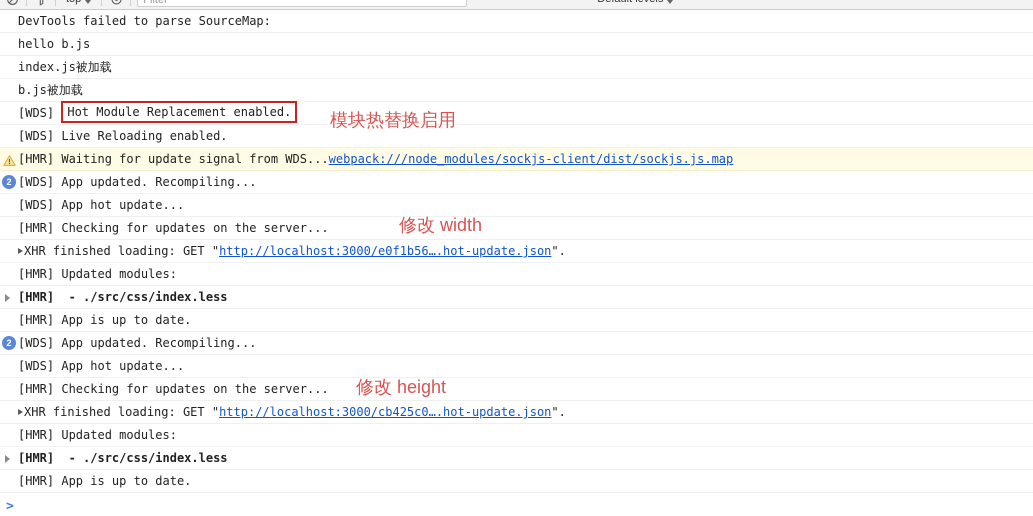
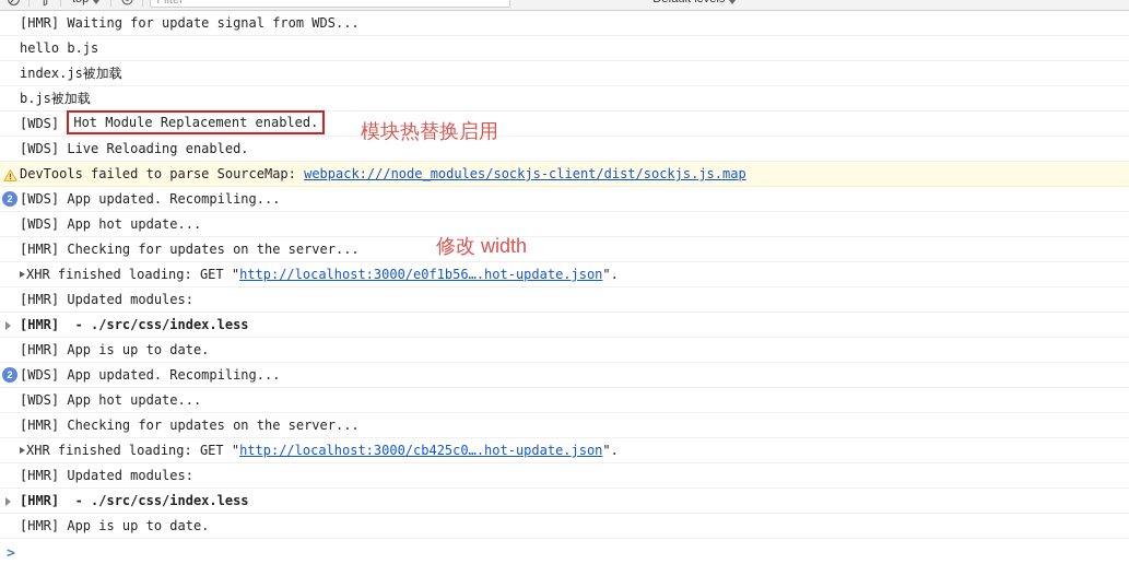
  Filter
- DevTools failed to parse SourceMap:
+ [HMR] Waiting for update signal from WDS...
  hello b.js
  index.js被加载
  b.js被加载
  [WDS] Hot Module Replacement enabled.
  [WDS] Live Reloading enabled.
- [HMR] Waiting for update signal from WDS...webpack:///node_modules/sockjs-client/dist/sockjs.js.map
+ DevTools failed to parse SourceMap: webpack:///node_modules/sockjs-client/dist/sockjs.js.map
  2
  [WDS] App updated. Recompiling...
  [WDS] App hot update...
  [HMR] Checking for updates on the server...
  XHR finished loading: GET "http://localhost:3000/e0f1b56….hot-update.json".
  [HMR] Updated modules:
  [HMR] - ./src/css/index.less
  [HMR] App is up to date.
  2
  [WDS] App updated. Recompiling...
  [WDS] App hot update...
  [HMR] Checking for updates on the server...
  XHR finished loading: GET "http://localhost:3000/cb425c0….hot-update.json".
  [HMR] Updated modules:
  [HMR] - ./src/css/index.less
  [HMR] App is up to date.
  >
  模块热替换启用
  修改 width
- 修改 height
